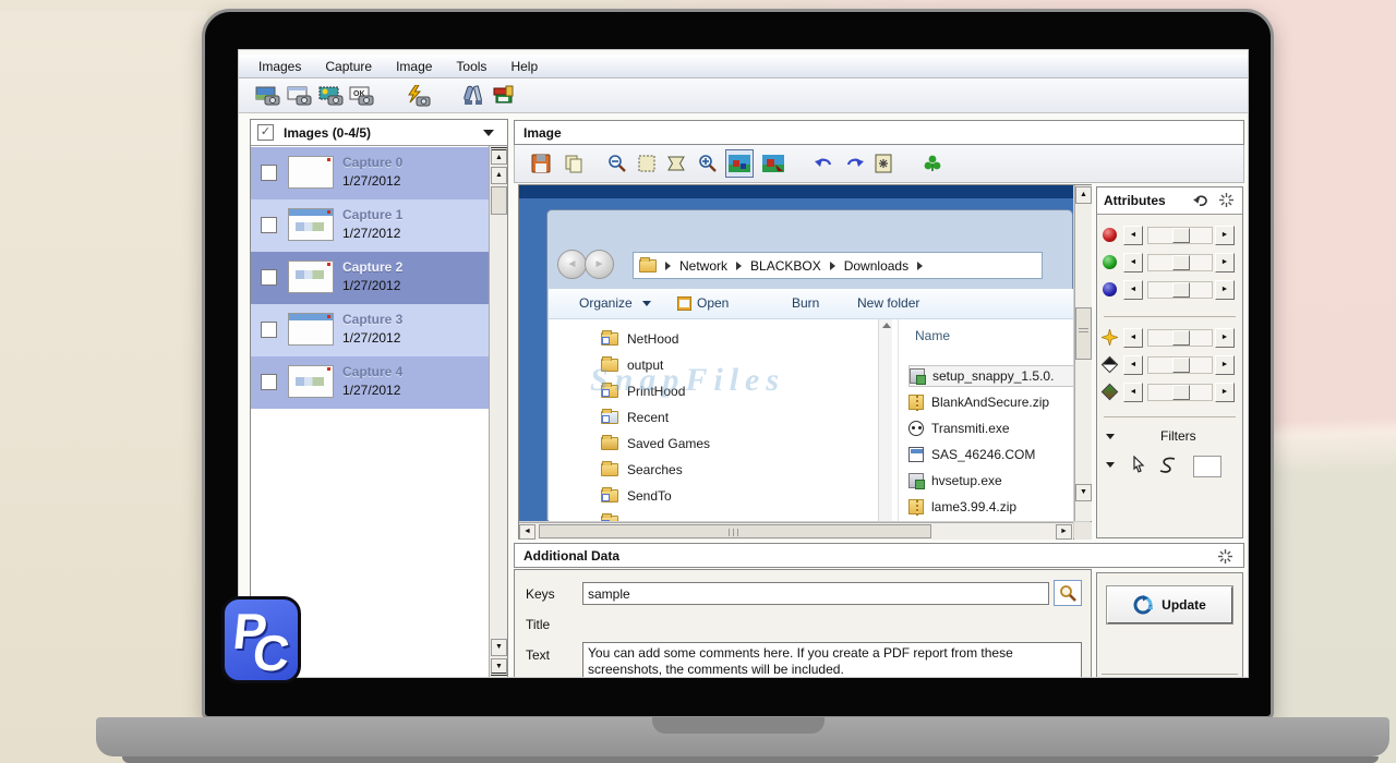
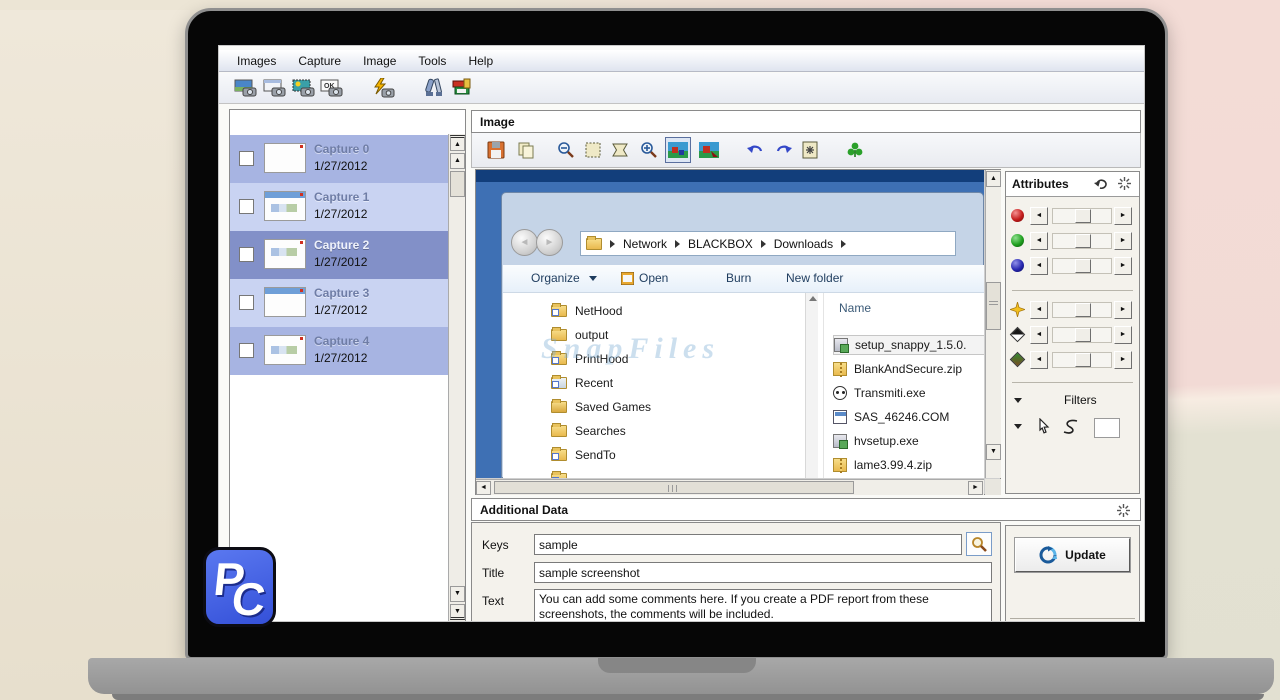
  Images
  Capture
  Image
  Tools
  Help
- ✓
- Images (0-4/5)
  Capture 0
  1/27/2012
  Capture 1
  1/27/2012
  Capture 2
  1/27/2012
  Capture 3
  1/27/2012
  Capture 4
  1/27/2012
  Image
  ◄
  ►
  Network
  BLACKBOX
  Downloads
  Organize
  Open
  Burn
  New folder
  NetHood
  output
  PrintHood
  Recent
  Saved Games
  Searches
  SendTo
  Name
  setup_snappy_1.5.0.
  BlankAndSecure.zip
  Transmiti.exe
  SAS_46246.COM
  hvsetup.exe
  lame3.99.4.zip
  Attributes
  Filters
  Additional Data
  Keys
  sample
  Title
+ sample screenshot
  Text
  Update
  SnapFiles
